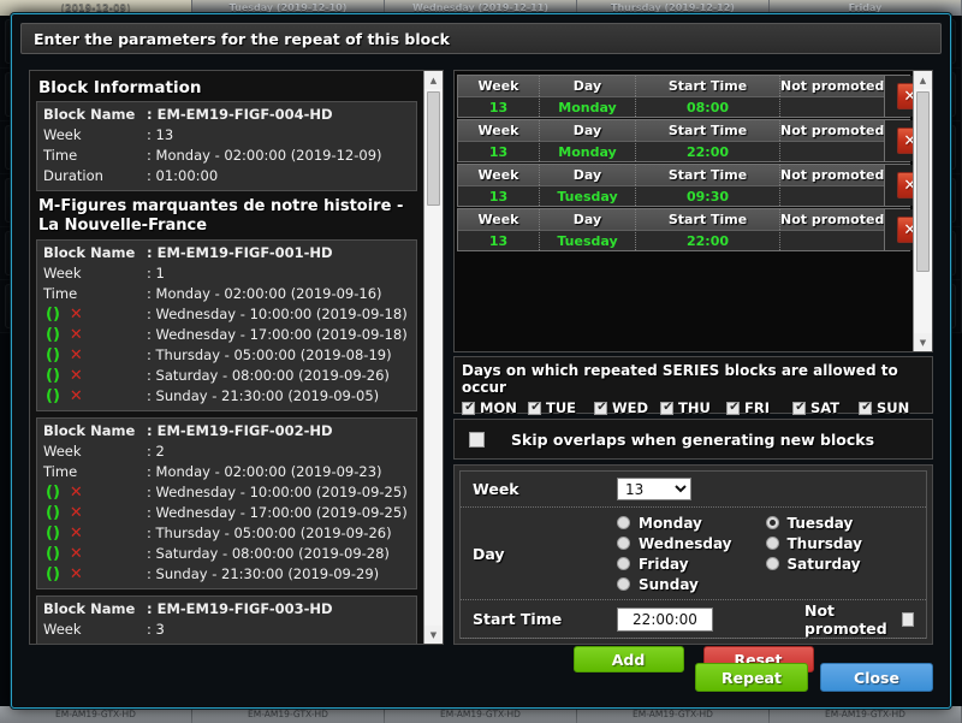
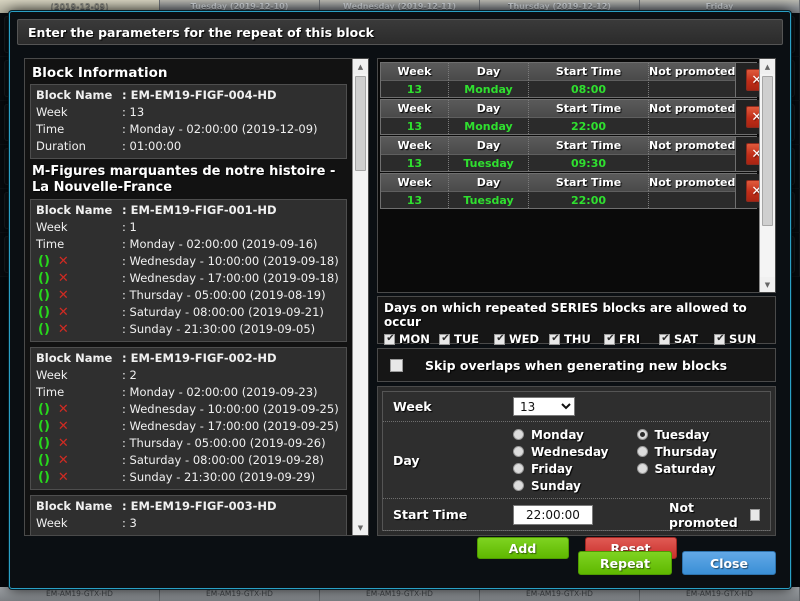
  (2019-12-09)
  Tuesday (2019-12-10)
  Wednesday (2019-12-11)
  Thursday (2019-12-12)
  Friday
  EM-AM19-GTX-HD
  EM-AM19-GTX-HD
  EM-AM19-GTX-HD
  EM-AM19-GTX-HD
  EM-AM19-GTX-HD
  Enter the parameters for the repeat of this block
  Block Information
  Block Name
  : EM-EM19-FIGF-004-HD
  Week
  : 13
  Time
  : Monday - 02:00:00 (2019-12-09)
  Duration
  : 01:00:00
  M-Figures marquantes de notre histoire - La Nouvelle-France
  Block Name
  : EM-EM19-FIGF-001-HD
  Week
  : 1
  Time
  : Monday - 02:00:00 (2019-09-16)
  ()
  ✕
  : Wednesday - 10:00:00 (2019-09-18)
  ()
  ✕
  : Wednesday - 17:00:00 (2019-09-18)
  ()
  ✕
  : Thursday - 05:00:00 (2019-08-19)
  ()
  ✕
- : Saturday - 08:00:00 (2019-09-26)
+ : Saturday - 08:00:00 (2019-09-21)
  ()
  ✕
  : Sunday - 21:30:00 (2019-09-05)
  Block Name
  : EM-EM19-FIGF-002-HD
  Week
  : 2
  Time
  : Monday - 02:00:00 (2019-09-23)
  ()
  ✕
  : Wednesday - 10:00:00 (2019-09-25)
  ()
  ✕
  : Wednesday - 17:00:00 (2019-09-25)
  ()
  ✕
  : Thursday - 05:00:00 (2019-09-26)
  ()
  ✕
  : Saturday - 08:00:00 (2019-09-28)
  ()
  ✕
  : Sunday - 21:30:00 (2019-09-29)
  Block Name
  : EM-EM19-FIGF-003-HD
  Week
  : 3
  ▲
  ▼
  Week
  Day
  Start Time
  Not promoted
  13
  Monday
  08:00
  ✕
  Week
  Day
  Start Time
  Not promoted
  13
  Monday
  22:00
  ✕
  Week
  Day
  Start Time
  Not promoted
  13
  Tuesday
  09:30
  ✕
  Week
  Day
  Start Time
  Not promoted
  13
  Tuesday
  22:00
  ✕
  ▲
  ▼
  Days on which repeated SERIES blocks are allowed to occur
  MON
  TUE
  WED
  THU
  FRI
  SAT
  SUN
  Skip overlaps when generating new blocks
  Week
  13
  Day
  Monday
  Wednesday
  Friday
  Sunday
  Tuesday
  Thursday
  Saturday
  Start Time
  22:00:00
  Not promoted
  Add
  Reset
  Repeat
  Close
